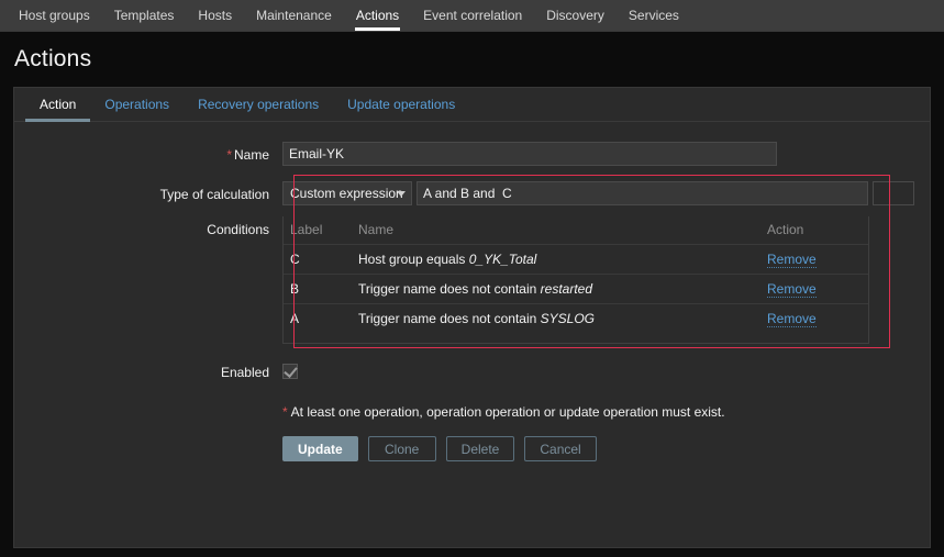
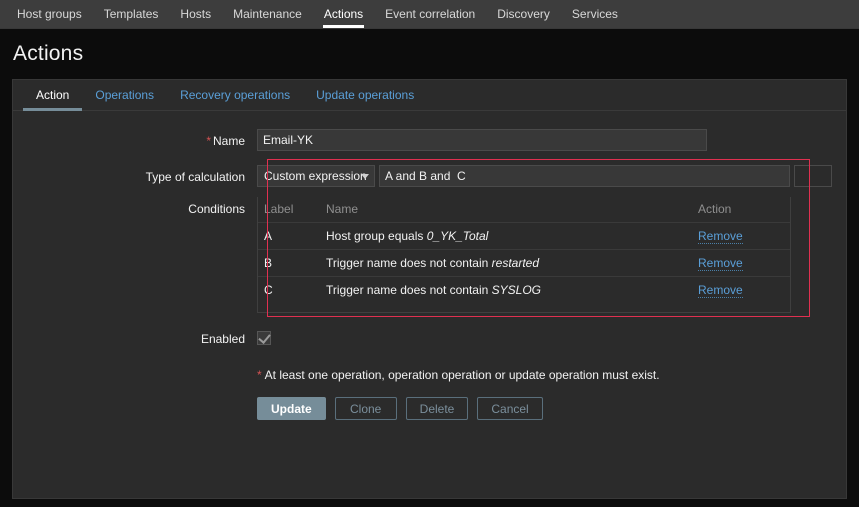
  Host groups
  Templates
  Hosts
  Maintenance
  Actions
  Event correlation
  Discovery
  Services
  Actions
  Action
  Operations
  Recovery operations
  Update operations
  * Name
  Email-YK
  Type of calculation
  Custom expression
  A and B and C
  Conditions
  Label	Name	Action
- C	Host group equals 0_YK_Total	Remove
+ A	Host group equals 0_YK_Total	Remove
  B	Trigger name does not contain restarted	Remove
- A	Trigger name does not contain SYSLOG	Remove
+ C	Trigger name does not contain SYSLOG	Remove
  Enabled
  * At least one operation, operation operation or update operation must exist.
  Update
  Clone
  Delete
  Cancel
